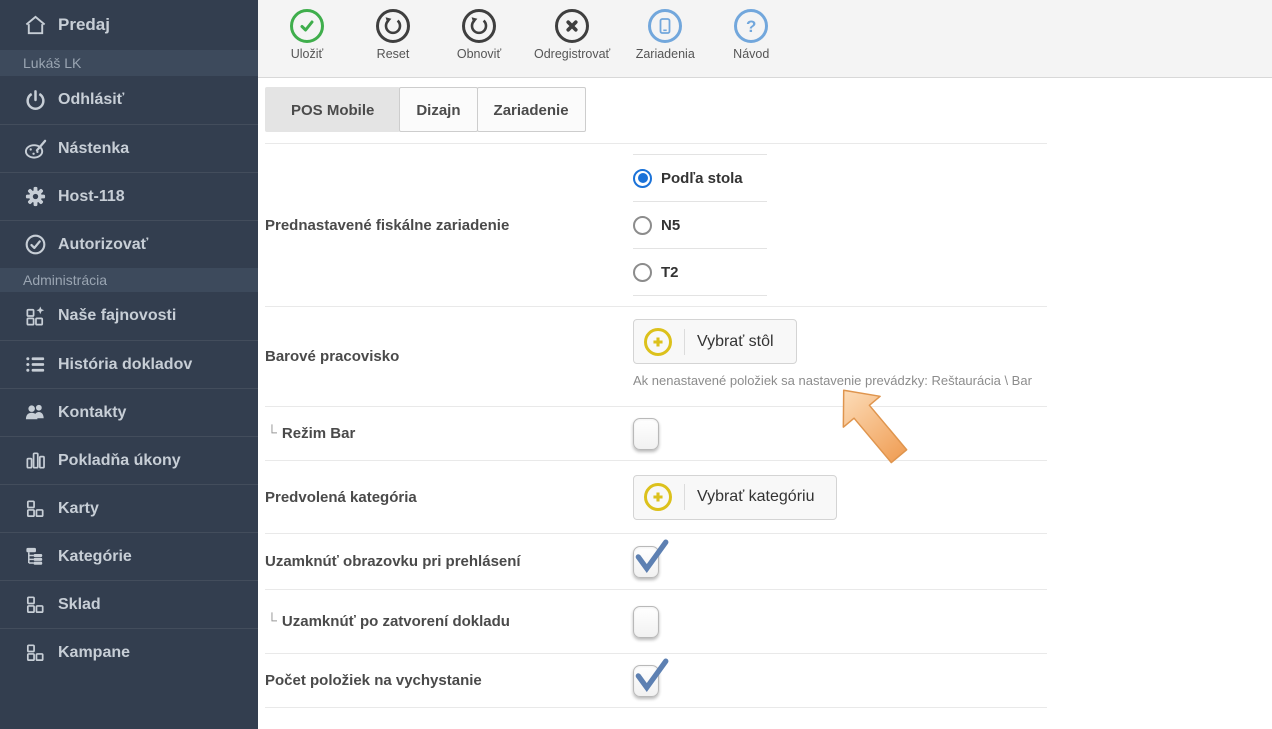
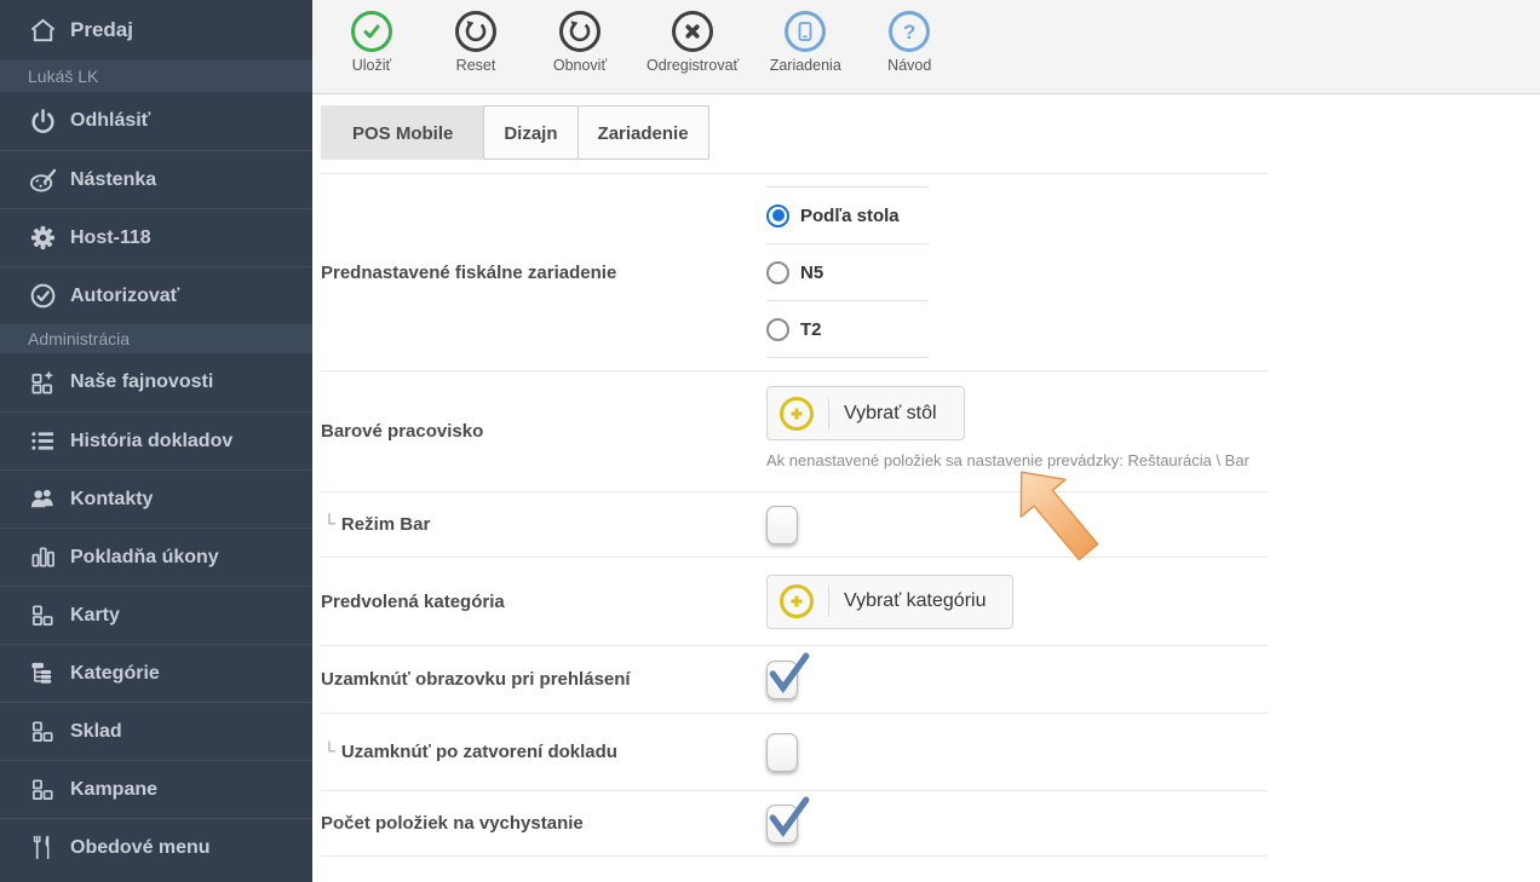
  Predaj
  Lukáš LK
  Odhlásiť
  Nástenka
  Host-118
  Autorizovať
  Administrácia
  Naše fajnovosti
  História dokladov
  Kontakty
  Pokladňa úkony
  Karty
  Kategórie
  Sklad
  Kampane
+ Obedové menu
  Uložiť
  Reset
  Obnoviť
  Odregistrovať
  Zariadenia
  ?
  Návod
  POS Mobile
  Dizajn
  Zariadenie
  Prednastavené fiskálne zariadenie
  Podľa stola
  N5
  T2
  Barové pracovisko
  Vybrať stôl
  Ak nenastavené položiek sa nastavenie prevádzky: Reštaurácia \ Bar
  └
  Režim Bar
  Predvolená kategória
  Vybrať kategóriu
  Uzamknúť obrazovku pri prehlásení
  └
  Uzamknúť po zatvorení dokladu
  Počet položiek na vychystanie
